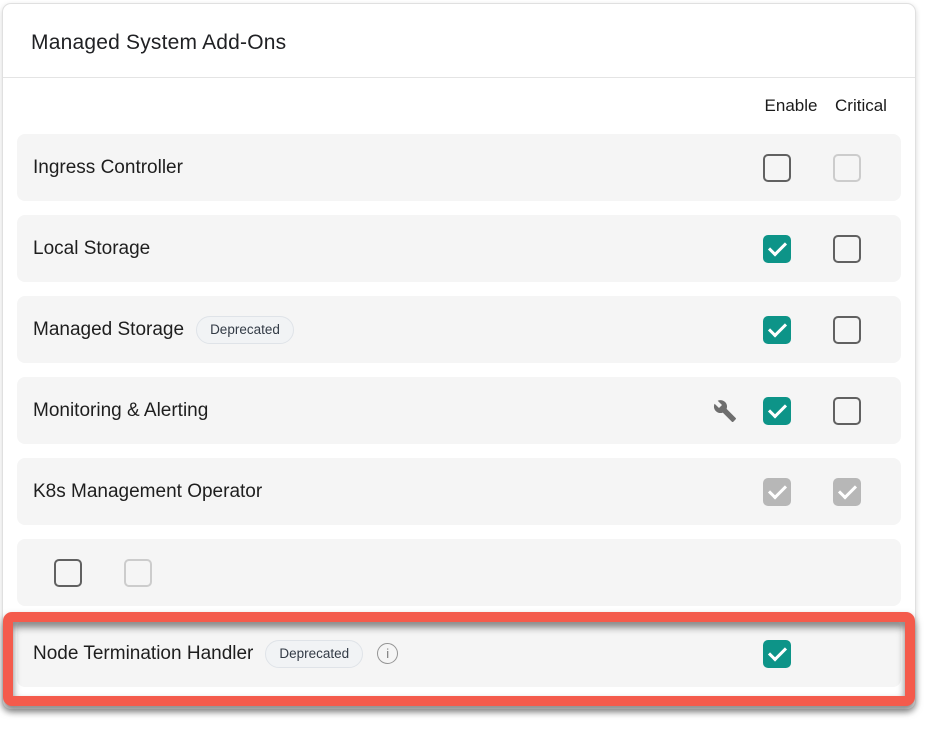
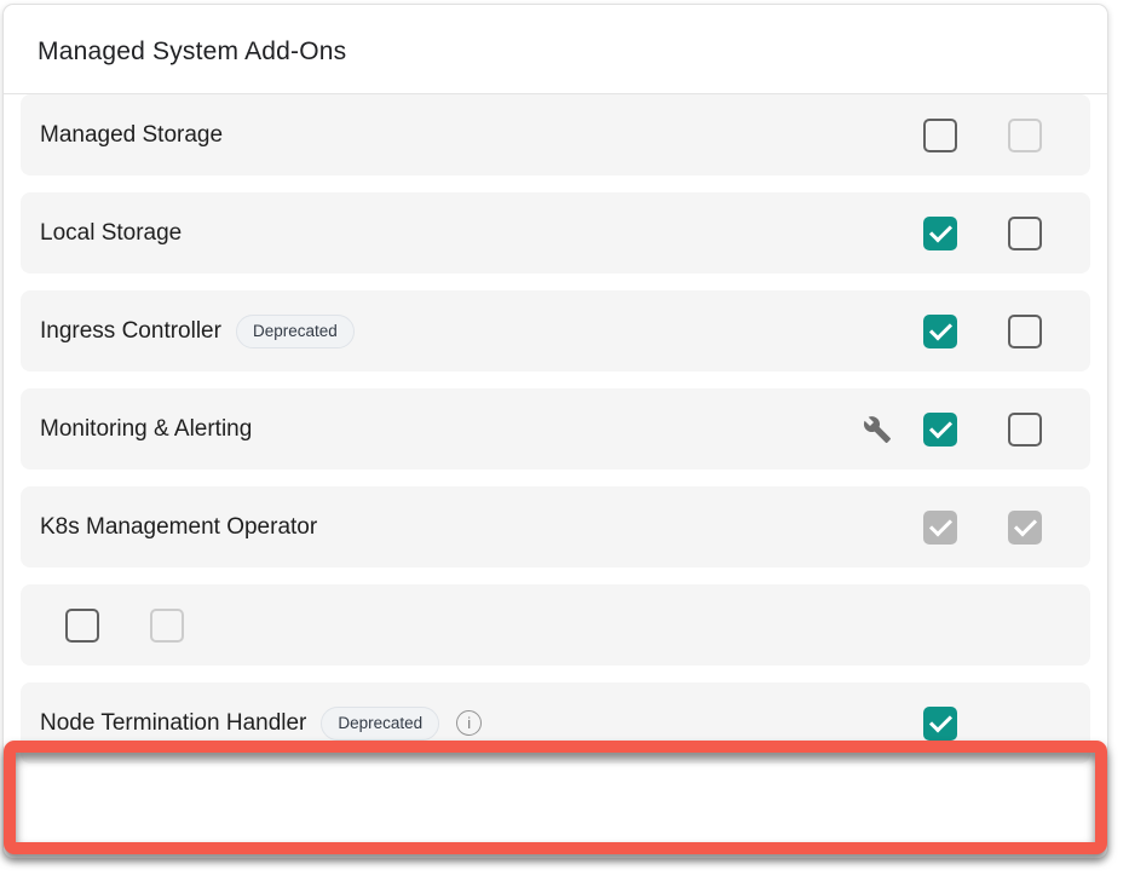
  Managed System Add-Ons
- Enable
- Critical
- Ingress Controller
+ Managed Storage
  Local Storage
- Managed Storage
+ Ingress Controller
  Deprecated
  Monitoring & Alerting
  K8s Management Operator
  Node Termination Handler
  Deprecated
  i
